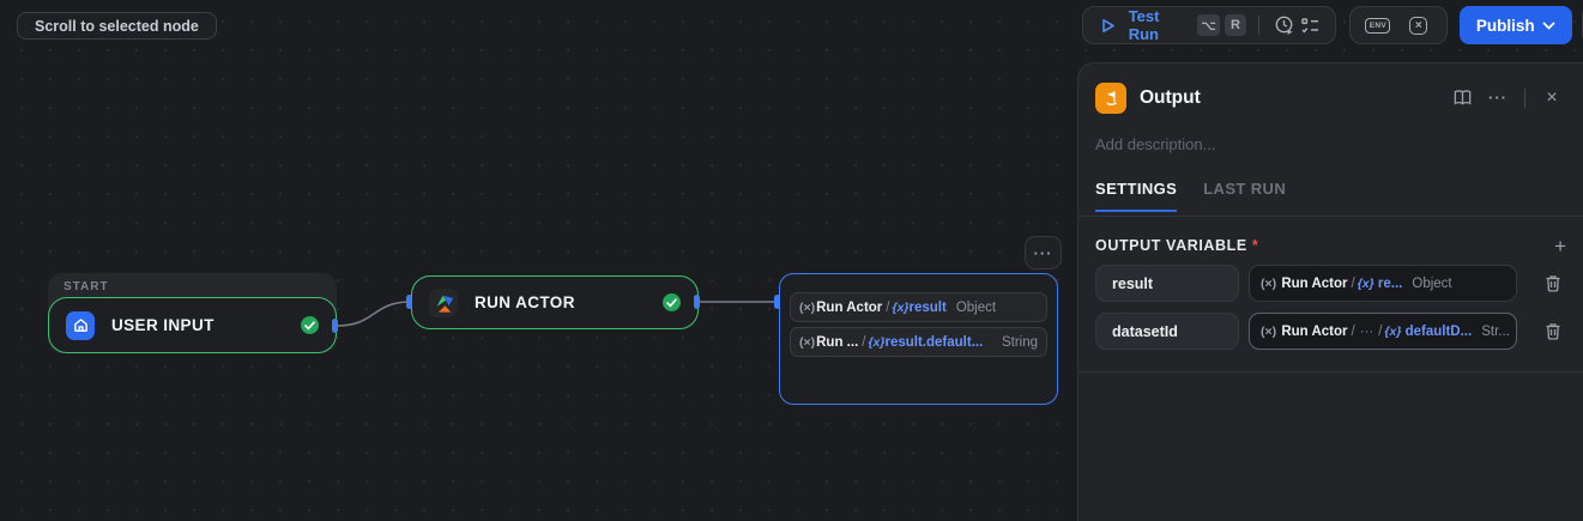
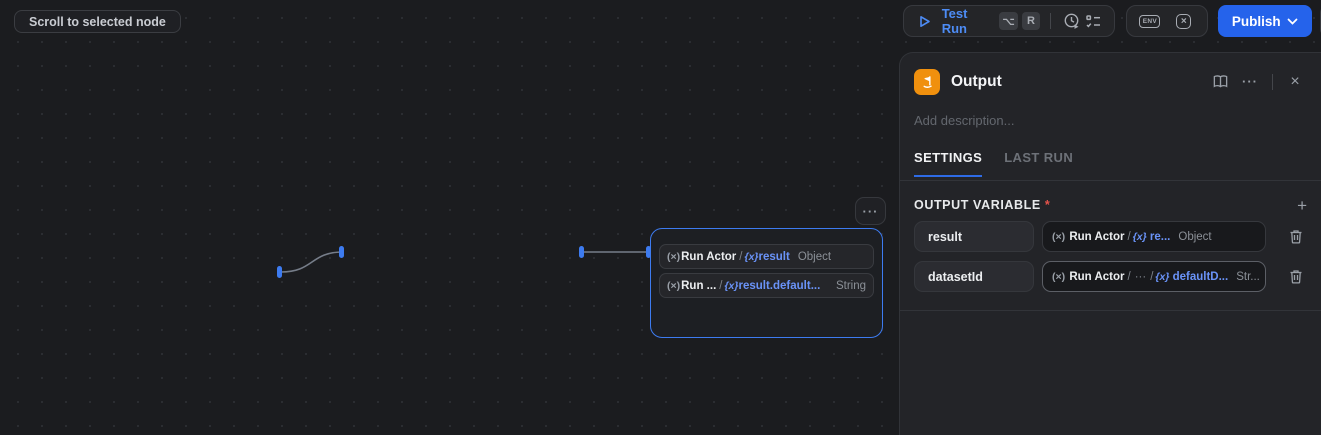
  Scroll to selected node
  Test Run
  ⌥
  R
  ×
  Publish
- START
- USER INPUT
- RUN ACTOR
  (×)
  Run Actor
  /
  {x}
  result
  Object
  (×)
  Run ...
  /
  {x}
  result.default...
  String
  ···
  Output
  ···
  ×
  Add description...
  SETTINGS
  LAST RUN
  OUTPUT VARIABLE
  *
  +
  result
  (×)
  Run Actor
  /
  {x}
  re...
  Object
  datasetId
  (×)
  Run Actor
  /
  ···
  /
  {x}
  defaultD...
  Str...
